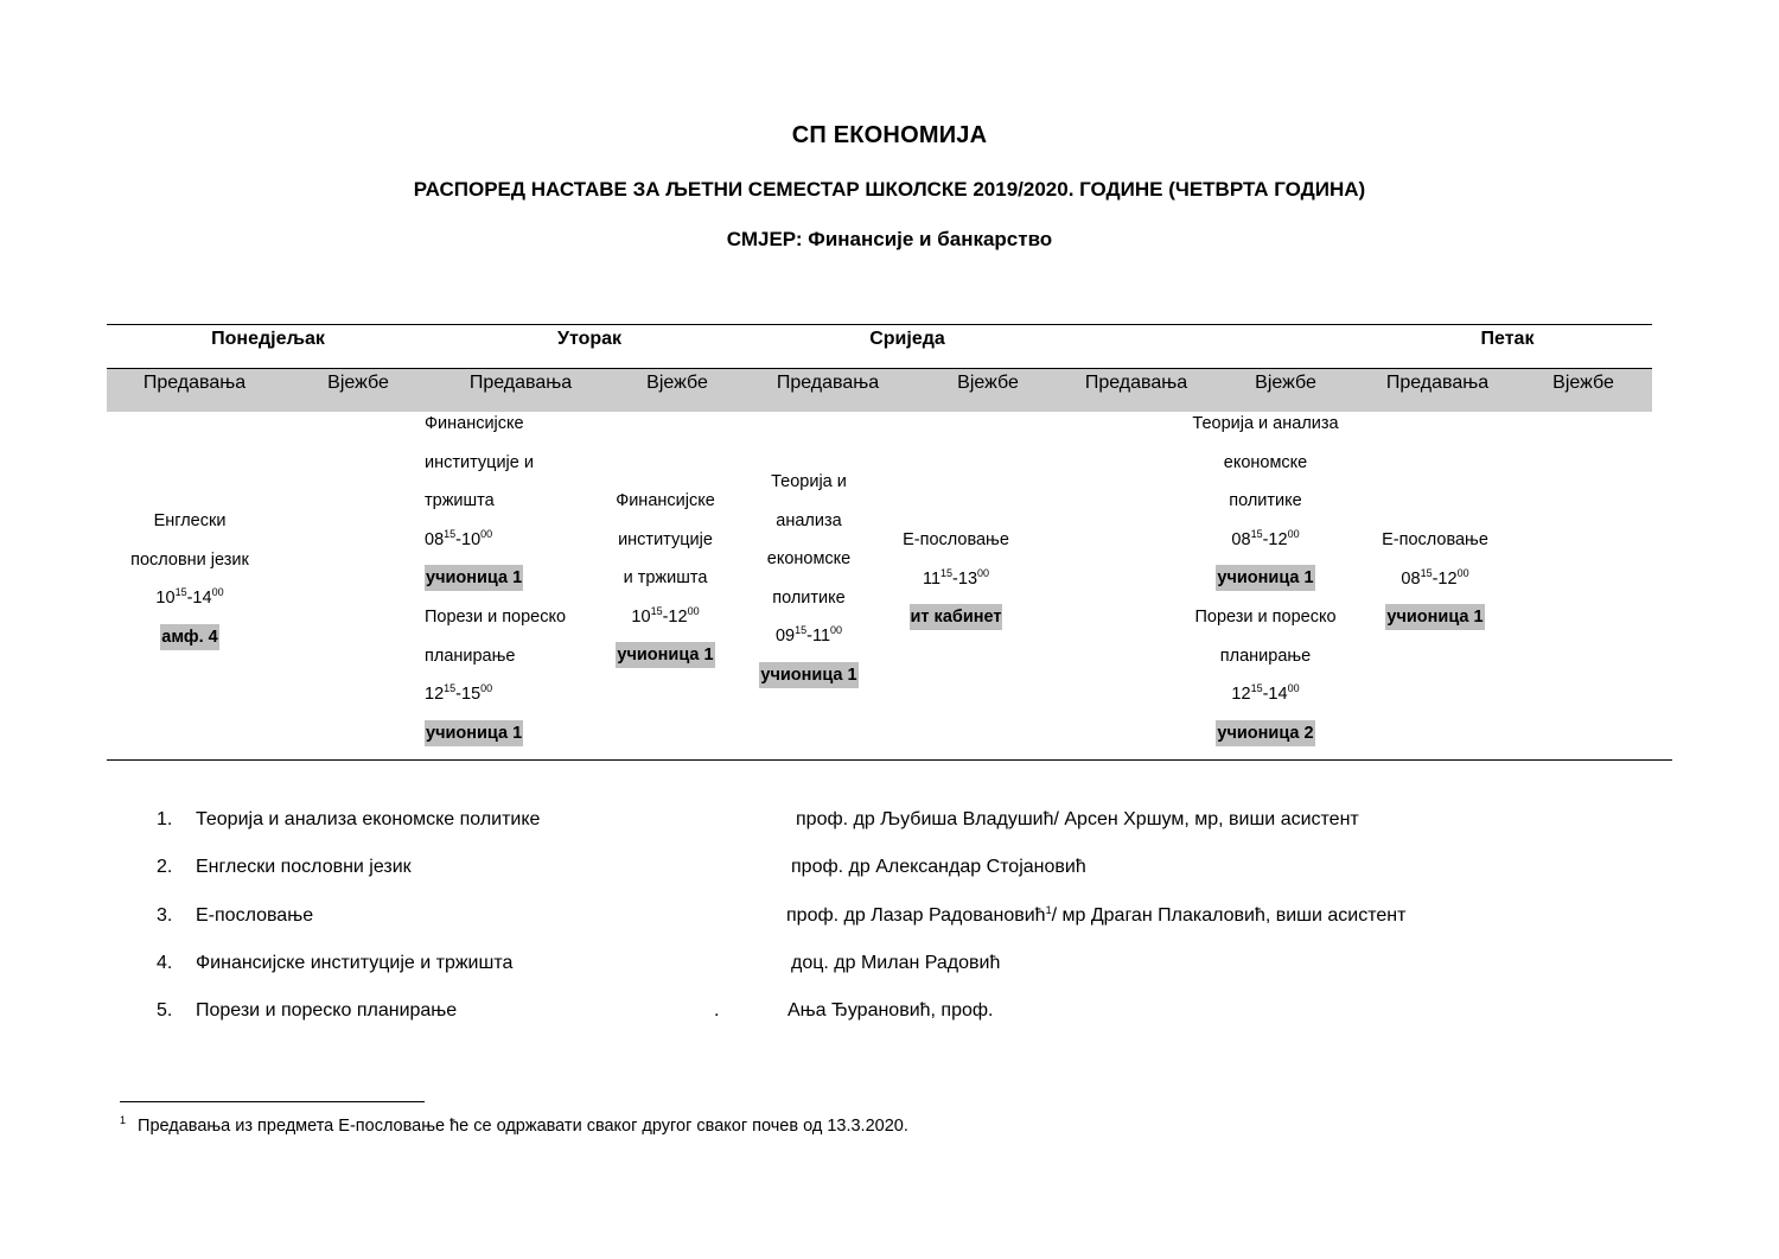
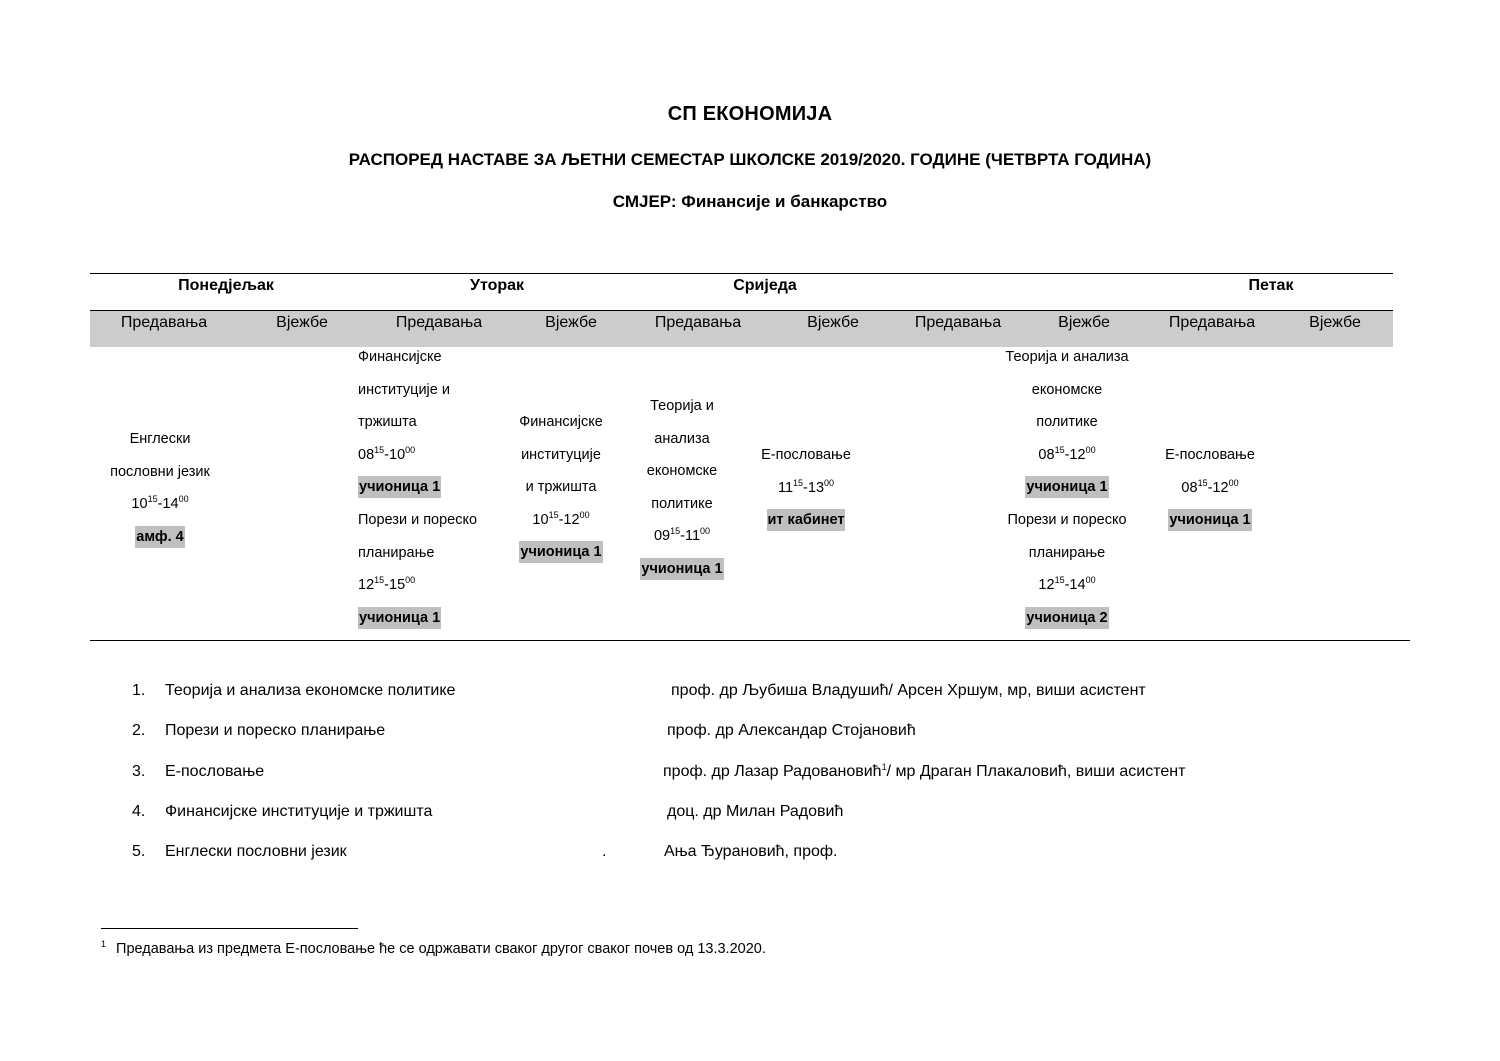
  СП ЕКОНОМИЈА
  РАСПОРЕД НАСТАВЕ ЗА ЉЕТНИ СЕМЕСТАР ШКОЛСКЕ 2019/2020. ГОДИНЕ (ЧЕТВРТА ГОДИНА)
  СМЈЕР: Финансије и банкарство
  Понедјељак
  Уторак
  Сриједа
  Петак
  Предавања
  Вјежбе
  Предавања
  Вјежбе
  Предавања
  Вјежбе
  Предавања
  Вјежбе
  Предавања
  Вјежбе
  Енглески
  пословни језик
  1015-1400
  амф. 4
  Финансијске
  институције и
  тржишта
  0815-1000
  учионица 1
  Порези и пореско
  планирање
  1215-1500
  учионица 1
  Финансијске
  институције
  и тржишта
  1015-1200
  учионица 1
  Теорија и
  анализа
  економске
  политике
  0915-1100
  учионица 1
  Е-пословање
  1115-1300
  ит кабинет
  Теорија и анализа
  економске
  политике
  0815-1200
  учионица 1
  Порези и пореско
  планирање
  1215-1400
  учионица 2
  Е-пословање
  0815-1200
  учионица 1
  1.
  Теорија и анализа економске политике
  проф. др Љубиша Владушић/ Арсен Хршум, мр, виши асистент
  2.
- Енглески пословни језик
+ Порези и пореско планирање
  проф. др Александар Стојановић
  3.
  Е-пословање
  проф. др Лазар Радовановић1/ мр Драган Плакаловић, виши асистент
  4.
  Финансијске институције и тржишта
  доц. др Милан Радовић
  5.
- Порези и пореско планирање
+ Енглески пословни језик
  .
  Ања Ђурановић, проф.
  1Предавања из предмета Е-пословање ће се одржавати сваког другог сваког почев од 13.3.2020.
